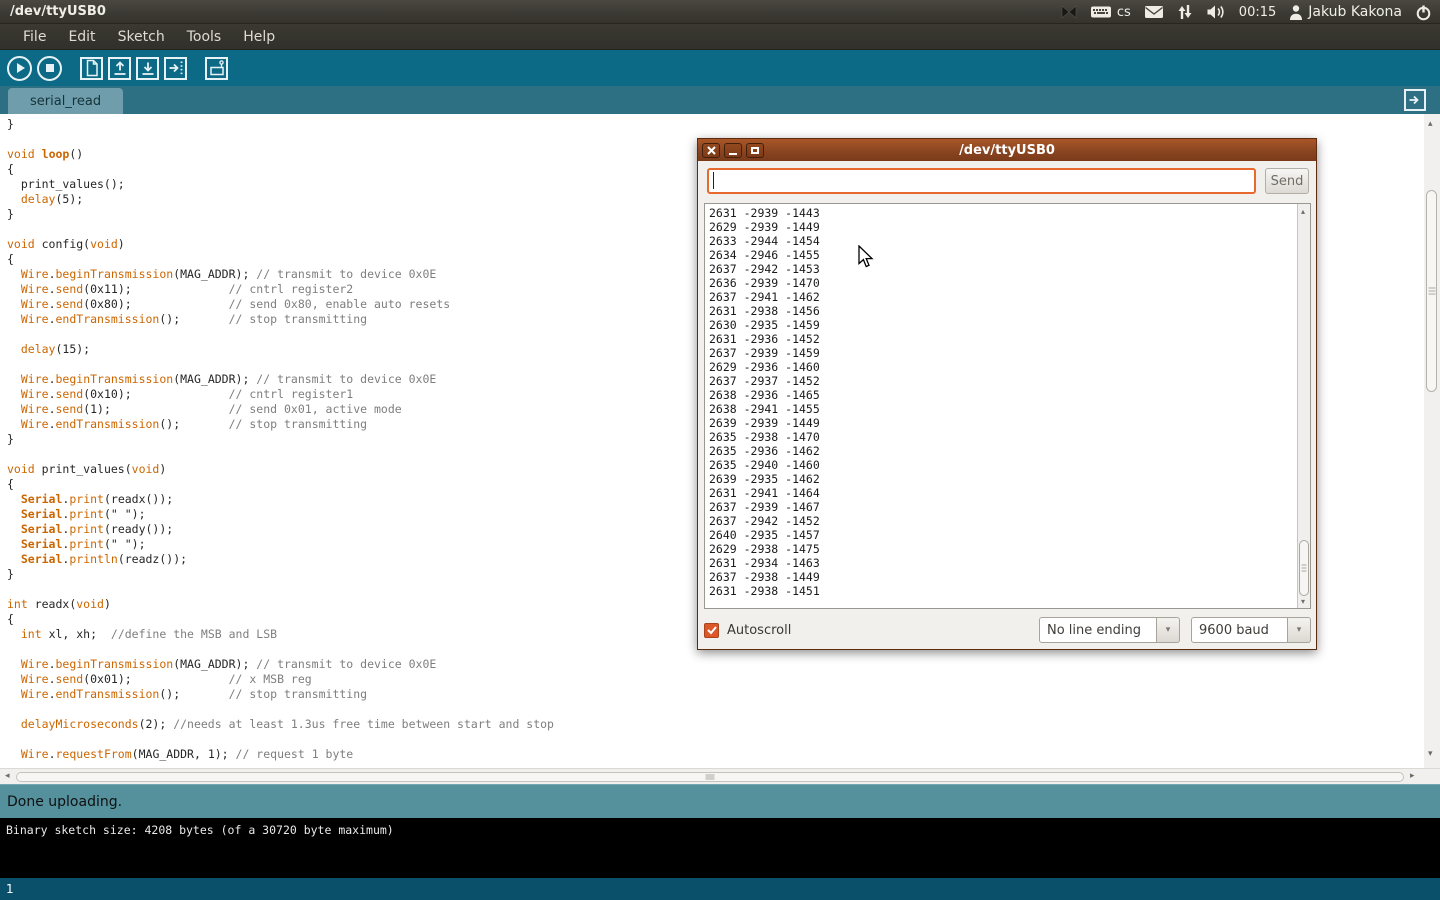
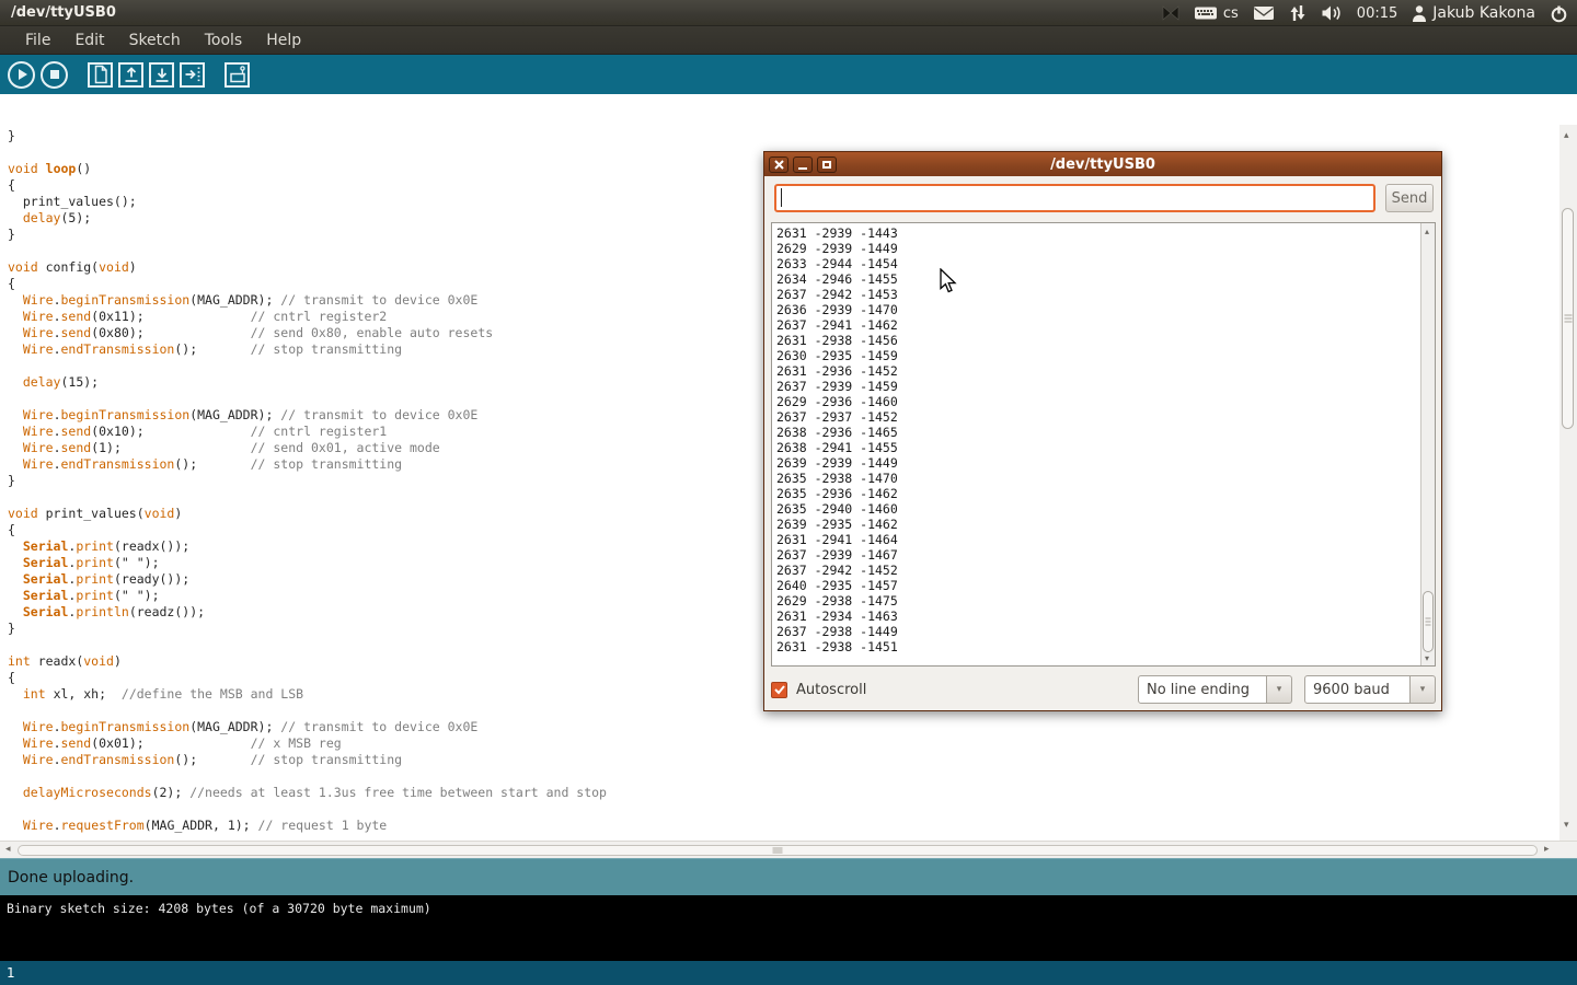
  /dev/ttyUSB0
  cs
  00:15
  Jakub Kakona
  File
  Edit
  Sketch
  Tools
  Help
- serial_read
  }
  void loop()
  {
  print_values();
  delay(5);
  }
  void config(void)
  {
  Wire.beginTransmission(MAG_ADDR); // transmit to device 0x0E Wire.send(0x11); // cntrl register2 Wire.send(0x80); // send 0x80, enable auto resets Wire.endTransmission(); // stop transmitting delay(15);
  Wire.beginTransmission(MAG_ADDR); // transmit to device 0x0E Wire.send(0x10); // cntrl register1 Wire.send(1); // send 0x01, active mode Wire.endTransmission(); // stop transmitting
  }
  void print_values(void)
  {
  Serial.print(readx());
  Serial.print(" ");
  Serial.print(ready());
  Serial.print(" ");
  Serial.println(readz());
  }
  int readx(void)
  {
  int xl, xh; //define the MSB and LSB Wire.beginTransmission(MAG_ADDR); // transmit to device 0x0E Wire.send(0x01); // x MSB reg Wire.endTransmission(); // stop transmitting delayMicroseconds(2); //needs at least 1.3us free time between start and stop Wire.requestFrom(MAG_ADDR, 1); // request 1 byte
  ▴
  ▾
  ◂
  ▸
  Done uploading.
  Binary sketch size: 4208 bytes (of a 30720 byte maximum)
  1
  /dev/ttyUSB0
  Send
  2631 -2939 -1443
  2629 -2939 -1449
  2633 -2944 -1454
  2634 -2946 -1455
  2637 -2942 -1453
  2636 -2939 -1470
  2637 -2941 -1462
  2631 -2938 -1456
  2630 -2935 -1459
  2631 -2936 -1452
  2637 -2939 -1459
  2629 -2936 -1460
  2637 -2937 -1452
  2638 -2936 -1465
  2638 -2941 -1455
  2639 -2939 -1449
  2635 -2938 -1470
  2635 -2936 -1462
  2635 -2940 -1460
  2639 -2935 -1462
  2631 -2941 -1464
  2637 -2939 -1467
  2637 -2942 -1452
  2640 -2935 -1457
  2629 -2938 -1475
  2631 -2934 -1463
  2637 -2938 -1449
  2631 -2938 -1451
  ▴
  ▾
  Autoscroll
  No line ending
  ▾
  9600 baud
  ▾
